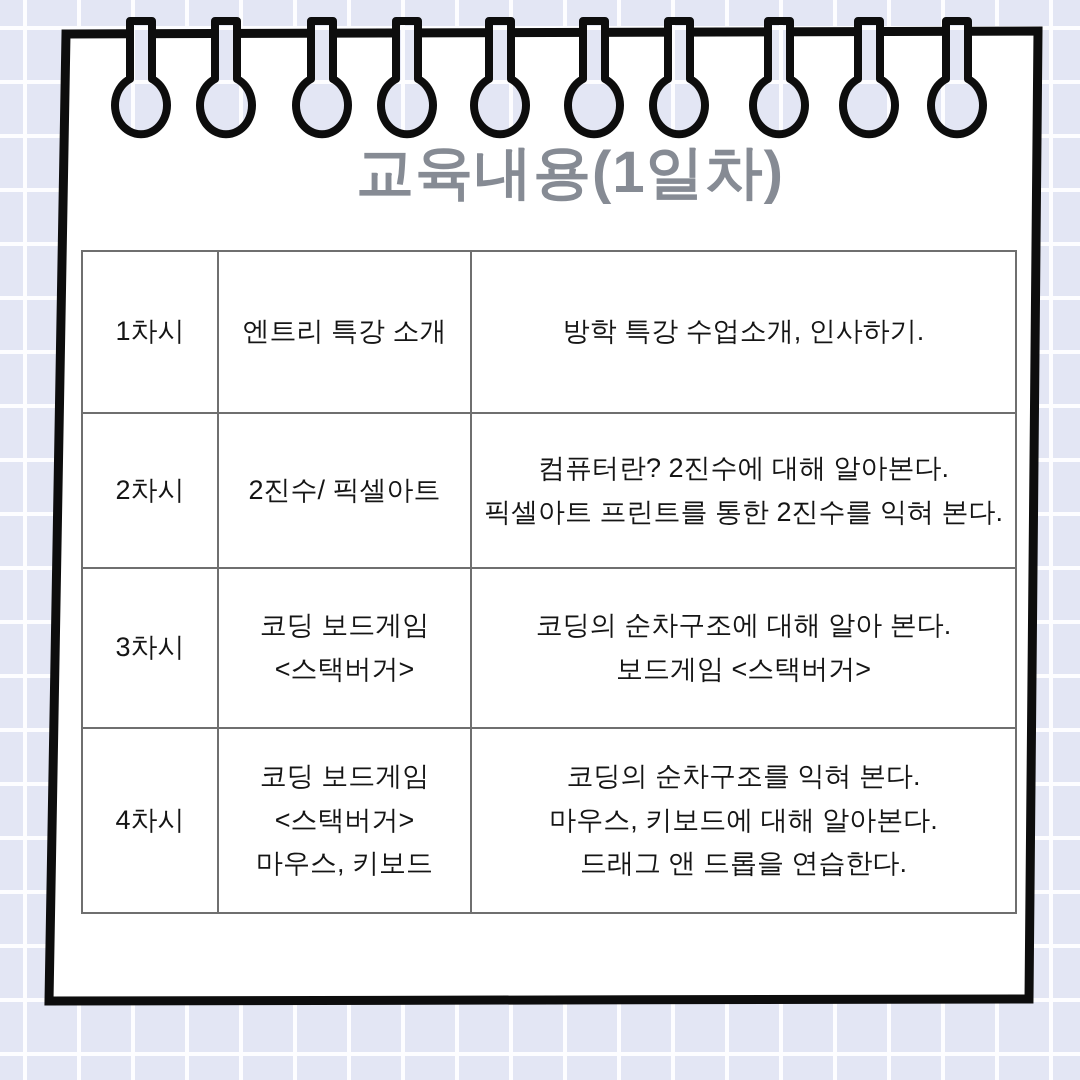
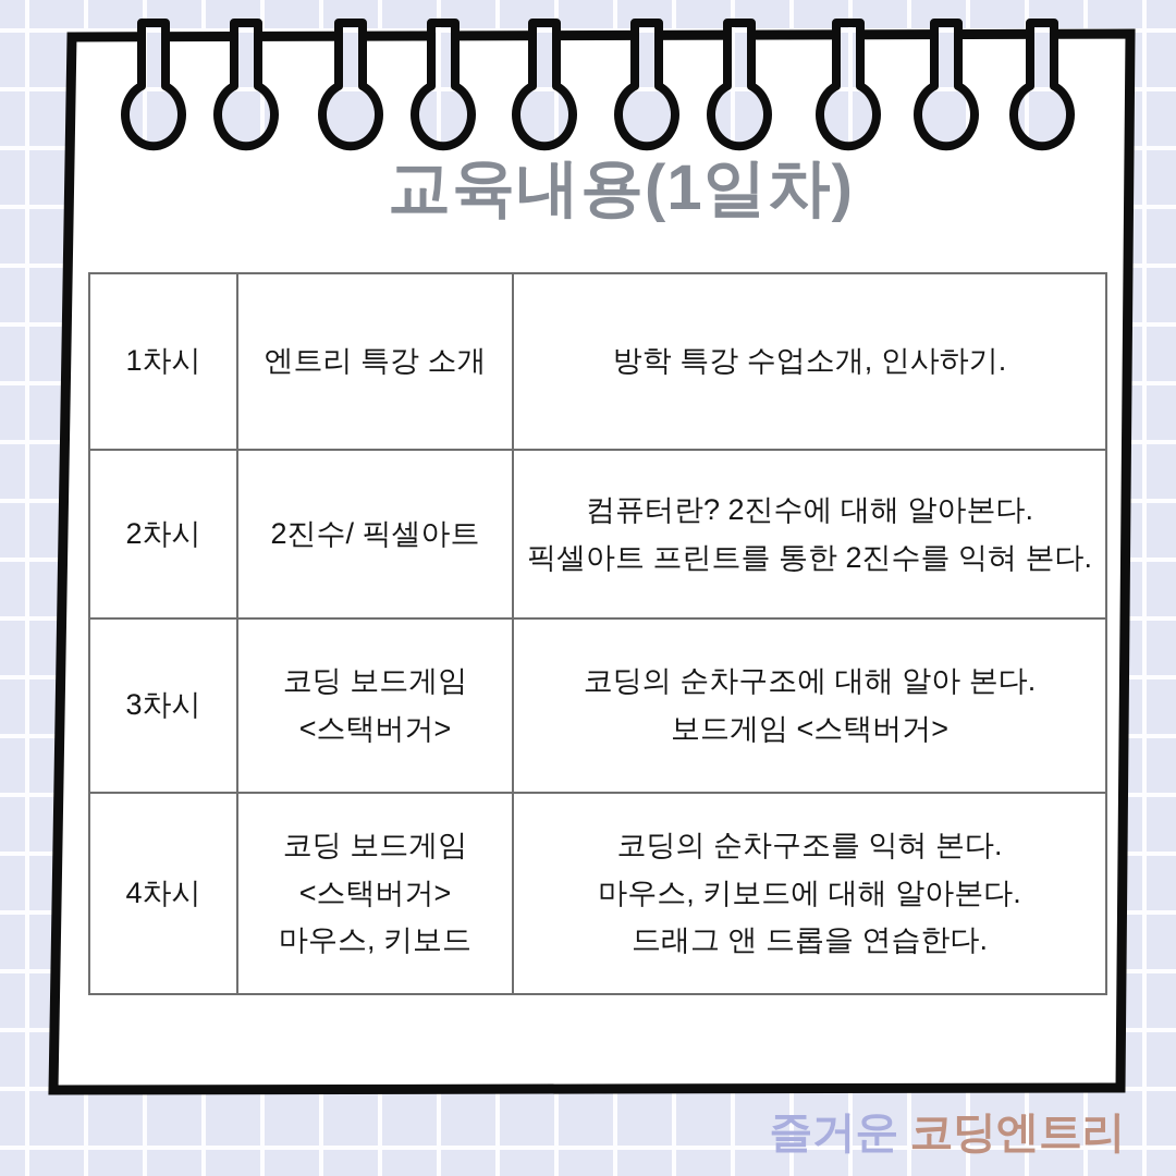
  교육내용(1일차)
  1차시	엔트리 특강 소개	방학 특강 수업소개, 인사하기.
  2차시	2진수/ 픽셀아트	컴퓨터란? 2진수에 대해 알아본다. 픽셀아트 프린트를 통한 2진수를 익혀 본다.
  3차시	코딩 보드게임 <스택버거>	코딩의 순차구조에 대해 알아 본다. 보드게임 <스택버거>
  4차시	코딩 보드게임 <스택버거> 마우스, 키보드	코딩의 순차구조를 익혀 본다. 마우스, 키보드에 대해 알아본다. 드래그 앤 드롭을 연습한다.
+ 즐거운 코딩엔트리
